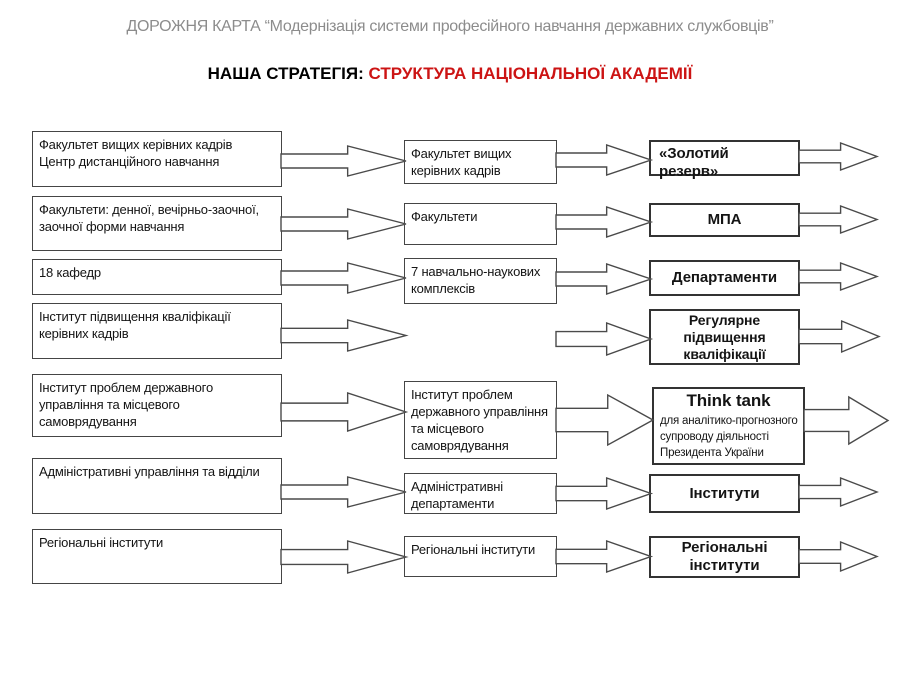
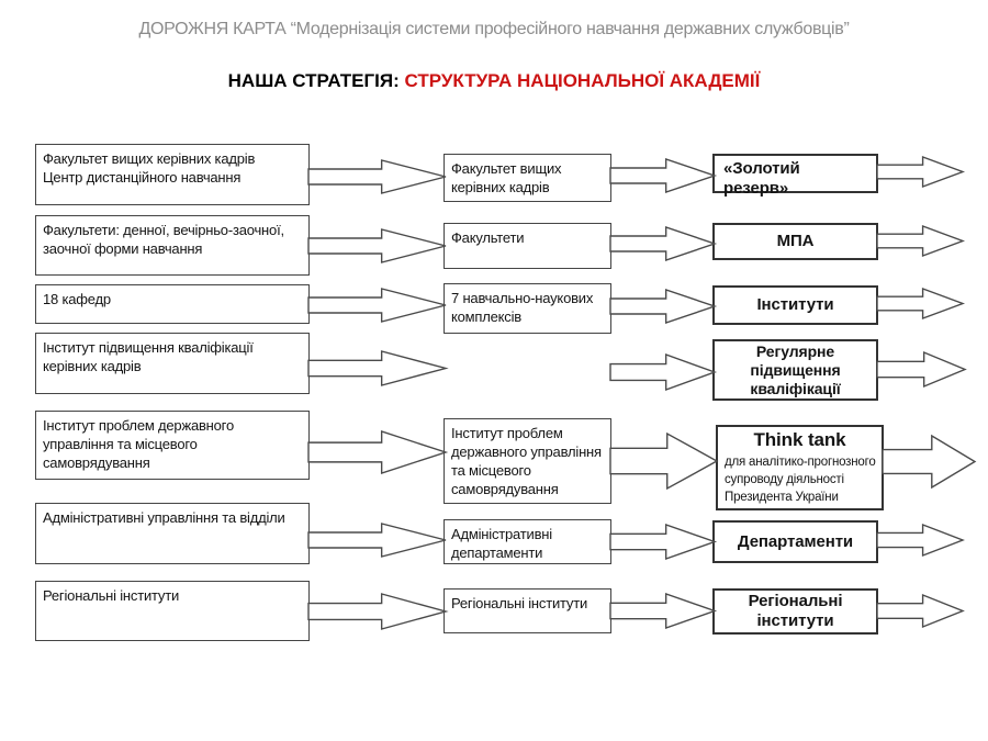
  ДОРОЖНЯ КАРТА “Модернізація системи професійного навчання державних службовців”
  НАША СТРАТЕГІЯ: СТРУКТУРА НАЦІОНАЛЬНОЇ АКАДЕМІЇ
  Факультет вищих керівних кадрів
  Центр дистанційного навчання
  Факультети: денної, вечірньо-заочної,
  заочної форми навчання
  18 кафедр
  Інститут підвищення кваліфікації
  керівних кадрів
  Інститут проблем державного
  управління та місцевого
  самоврядування
  Адміністративні управління та відділи
  Регіональні інститути
  Факультет вищих
  керівних кадрів
  Факультети
  7 навчально-наукових
  комплексів
  Інститут проблем
  державного управління
  та місцевого
  самоврядування
  Адміністративні
  департаменти
  Регіональні інститути
  «Золотий
  резерв»
  МПА
- Департаменти
+ Інститути
  Регулярне
  підвищення
  кваліфікації
  Think tank
  для аналітико-прогнозного
  супроводу діяльності
  Президента України
- Інститути
+ Департаменти
  Регіональні
  інститути
